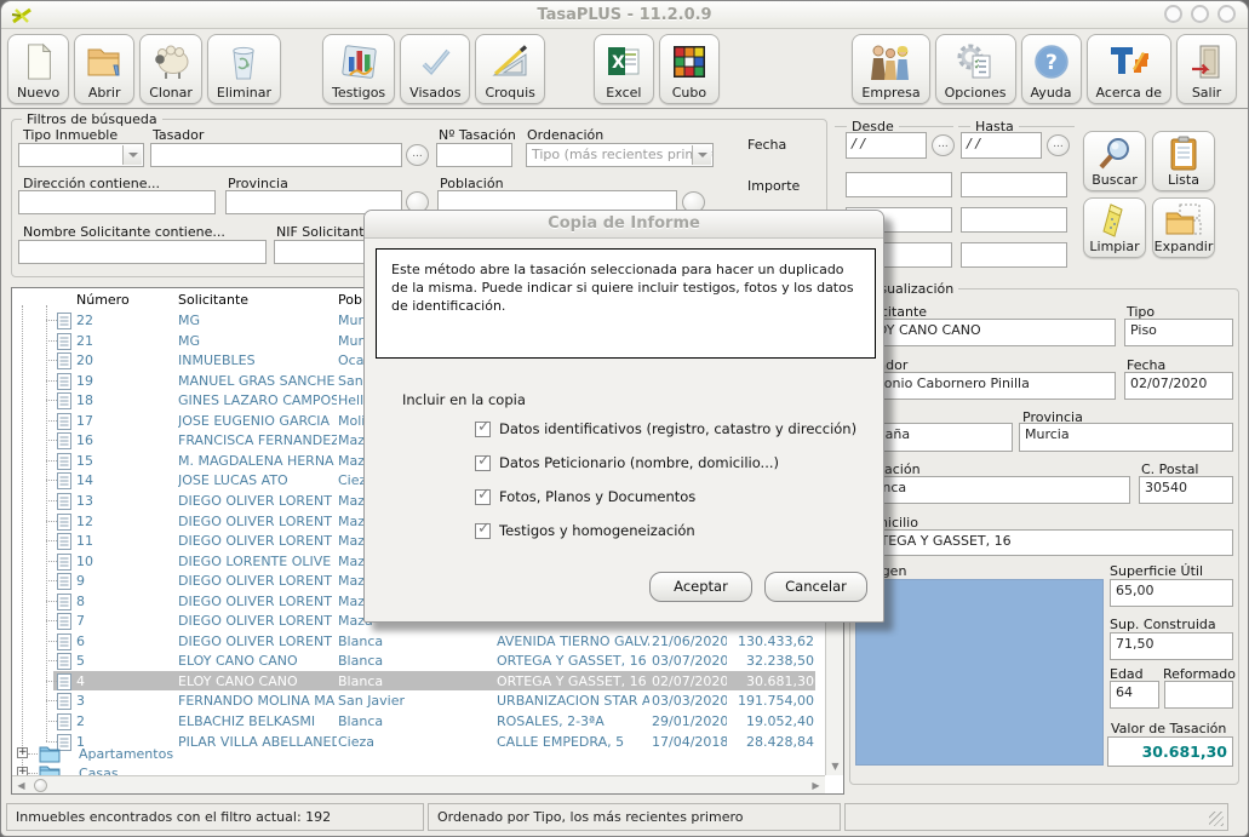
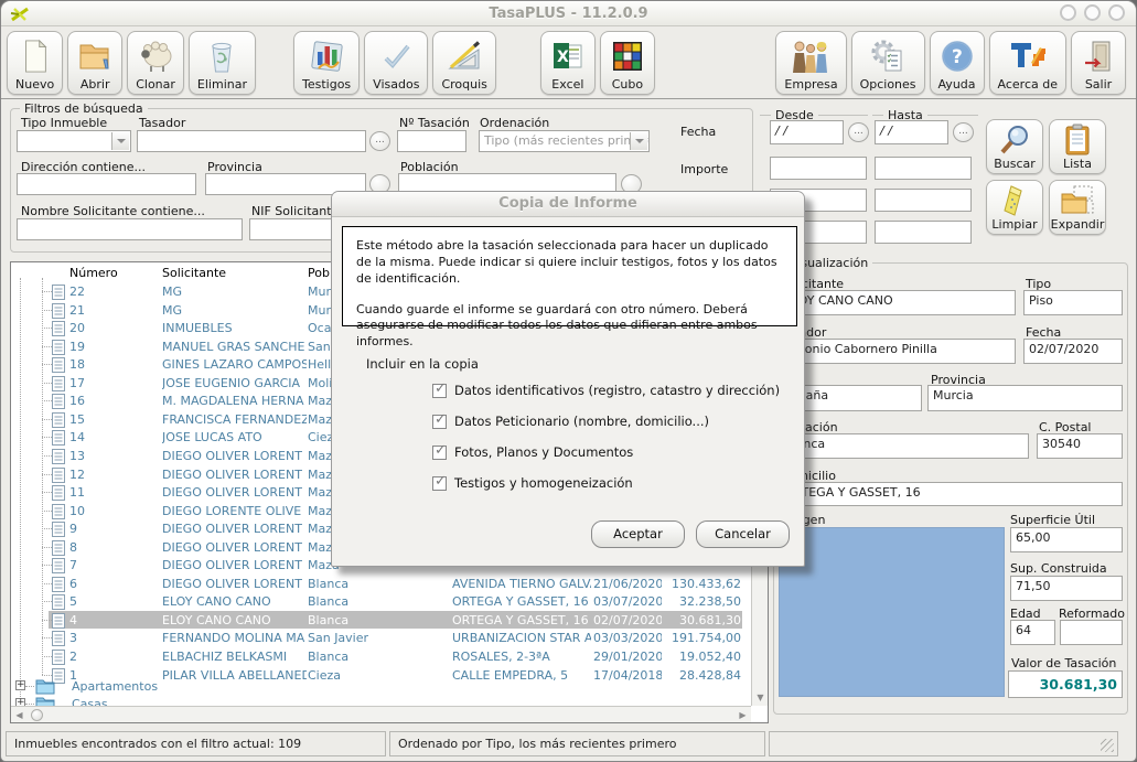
  TasaPLUS - 11.2.0.9
  Nuevo
  Abrir
  Clonar
  Eliminar
  Testigos
  Visados
  Croquis
  X
  Excel
  Cubo
  Empresa
  Opciones
  ?
  Ayuda
  Acerca de
  Salir
  Filtros de búsqueda
  Tipo Inmueble
  Tasador
  ...
  Nº Tasación
  Ordenación
  Tipo (más recientes pri
  Dirección contiene...
  Provincia
  Población
  Nombre Solicitante contiene...
  NIF Solicitant
  Desde
  Hasta
  Fecha
  / /
  ...
  / /
  ...
  Importe
  Buscar
  Lista
  Limpiar
  Expandir
  Número
  Solicitante
  22
  MG
  Mur
  21
  MG
  Mur
  20
  INMUEBLES
  Oca
  19
  MANUEL GRAS SANCHE
  San
  18
  GINES LAZARO CAMPOS
  17
  JOSE EUGENIO GARCIA
  16
- FRANCISCA FERNANDEZ
+ M. MAGDALENA HERNA
  Maz
  15
- M. MAGDALENA HERNA
+ FRANCISCA FERNANDEZ
  Maz
  14
  JOSE LUCAS ATO
  13
  DIEGO OLIVER LORENT
  Maz
  12
  DIEGO OLIVER LORENT
  Maz
  11
  DIEGO OLIVER LORENT
  Maz
  10
  DIEGO LORENTE OLIVE
  Maz
  9
  DIEGO OLIVER LORENT
  Maz
  8
  DIEGO OLIVER LORENT
  Maz
  7
  DIEGO OLIVER LORENT
  Maz
  6
  DIEGO OLIVER LORENT
  Blanca
  AVENIDA TIERNO GALV
  21/06/2020
  130.433,62
  5
  ELOY CANO CANO
  Blanca
  ORTEGA Y GASSET, 16
  03/07/2020
  32.238,50
  4
  ELOY CANO CANO
  Blanca
  ORTEGA Y GASSET, 16
  02/07/2020
  30.681,30
  3
  FERNANDO MOLINA MA
  San Javier
  URBANIZACION STAR A
  03/03/2020
  191.754,00
  2
  ELBACHIZ BELKASMI
  Blanca
  ROSALES, 2-3ªA
  29/01/2020
  19.052,40
  1
  PILAR VILLA ABELLANED
  Cieza
  CALLE EMPEDRA, 5
  17/04/2018
  28.428,84
  +
  Apartamentos
  +
  Casas
  ▼
  ◀
  ▶
  ualización
  Y CANO CANO
  Tipo
  Piso
  onio Cabornero Pinilla
  Fecha
  02/07/2020
  Provincia
  Murcia
  C. Postal
  30540
  EGA Y GASSET, 16
  Superficie Útil
  65,00
  Sup. Construida
  71,50
  Edad
  Reformado
  64
  Valor de Tasación
  30.681,30
- Inmuebles encontrados con el filtro actual: 192
+ Inmuebles encontrados con el filtro actual: 109
  Ordenado por Tipo, los más recientes primero
  Copia de Informe
  Este método abre la tasación seleccionada para hacer un duplicado de la misma. Puede indicar si quiere incluir testigos, fotos y los datos de identificación.
+ Cuando guarde el informe se guardará con otro número. Deberá asegurarse de modificar todos los datos que difieran entre ambos informes.
  Incluir en la copia
  Aceptar
  Cancelar
  Datos identificativos (registro, catastro y dirección)
  Datos Peticionario (nombre, domicilio...)
  Fotos, Planos y Documentos
  Testigos y homogeneización
